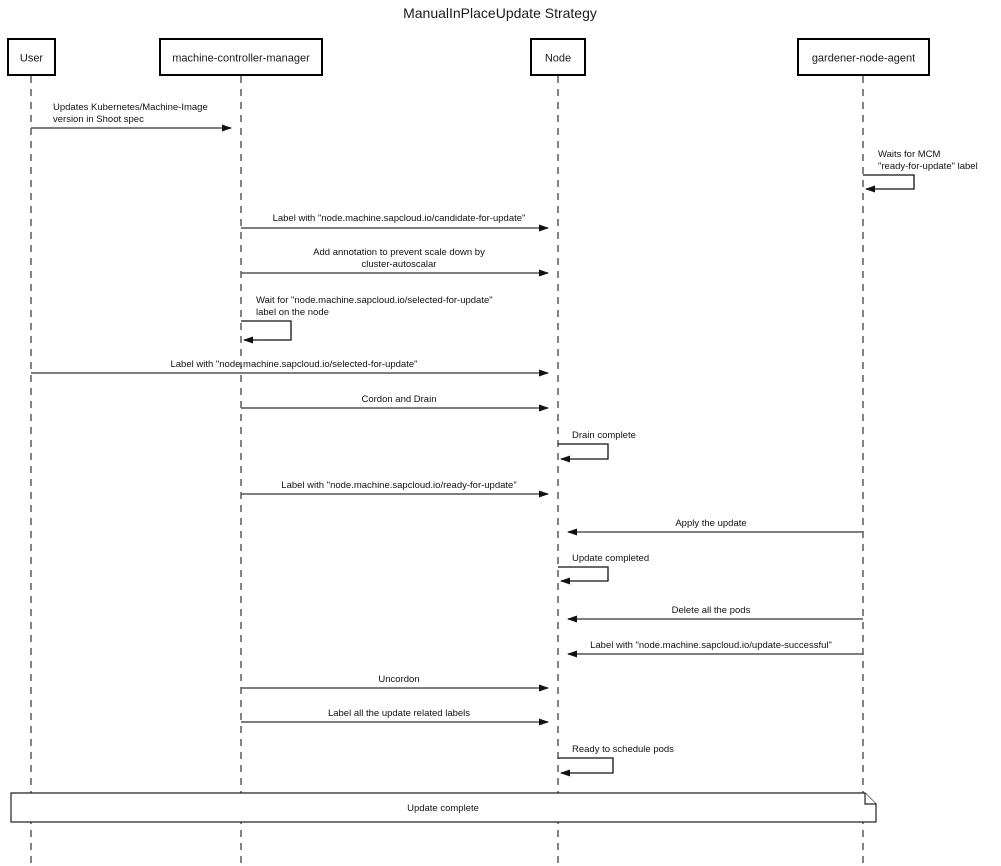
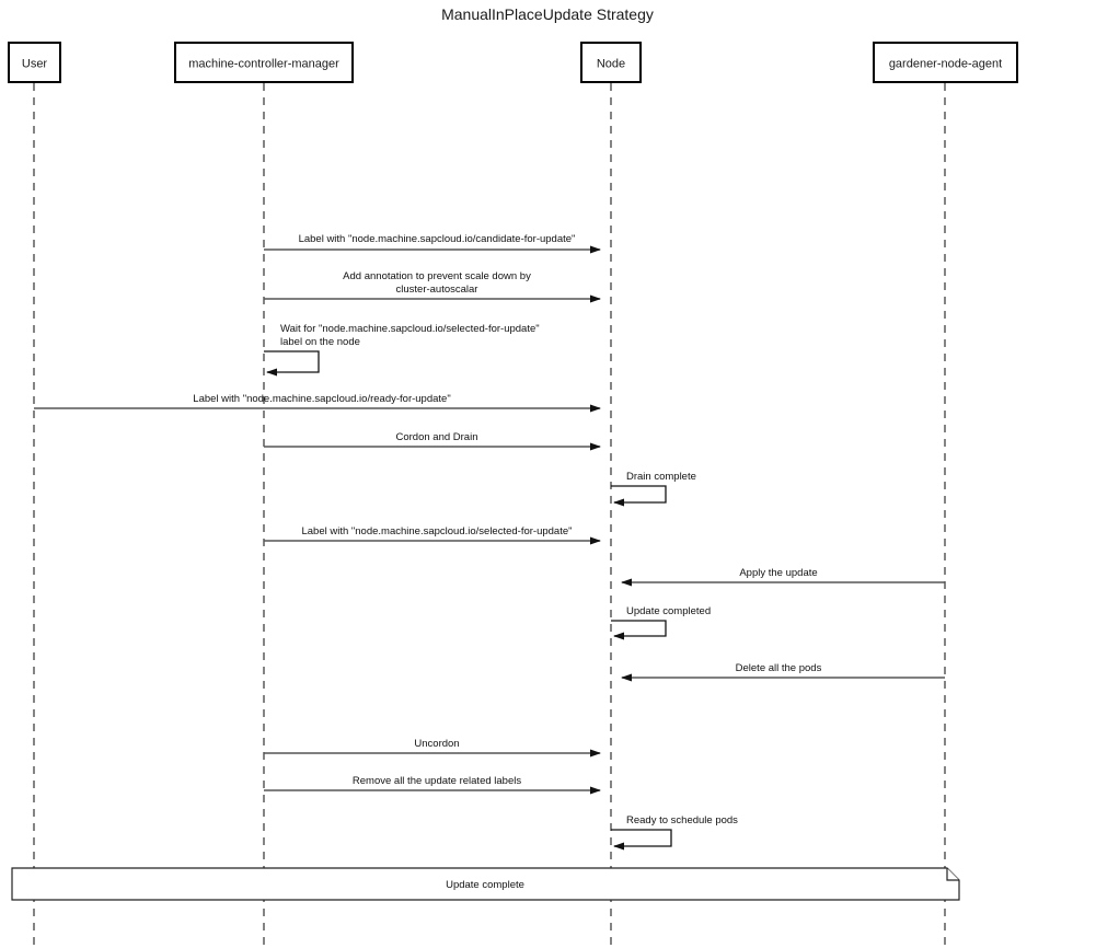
  ManualInPlaceUpdate Strategy
  User
  machine-controller-manager
  Node
  gardener-node-agent
- Updates Kubernetes/Machine-Image
- version in Shoot spec
- Waits for MCM
- "ready-for-update" label
  Label with "node.machine.sapcloud.io/candidate-for-update"
  Add annotation to prevent scale down by
  cluster-autoscalar
  Wait for "node.machine.sapcloud.io/selected-for-update"
  label on the node
- Label with "node.machine.sapcloud.io/selected-for-update"
+ Label with "node.machine.sapcloud.io/ready-for-update"
  Cordon and Drain
  Drain complete
- Label with "node.machine.sapcloud.io/ready-for-update"
+ Label with "node.machine.sapcloud.io/selected-for-update"
  Apply the update
  Update completed
  Delete all the pods
- Label with "node.machine.sapcloud.io/update-successful"
  Uncordon
- Label all the update related labels
+ Remove all the update related labels
  Ready to schedule pods
  Update complete
